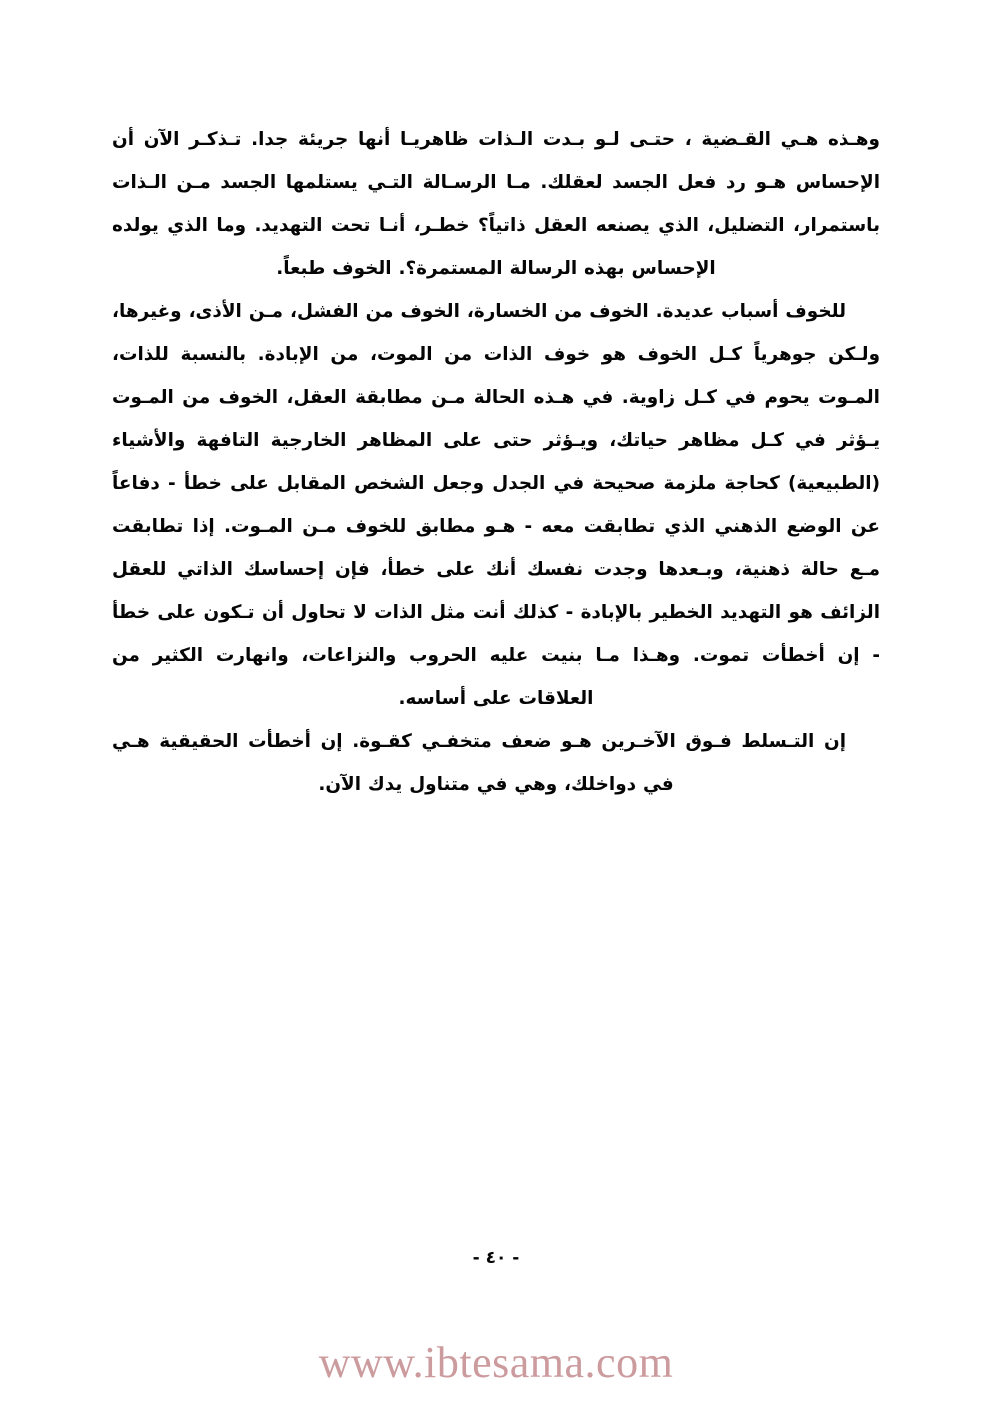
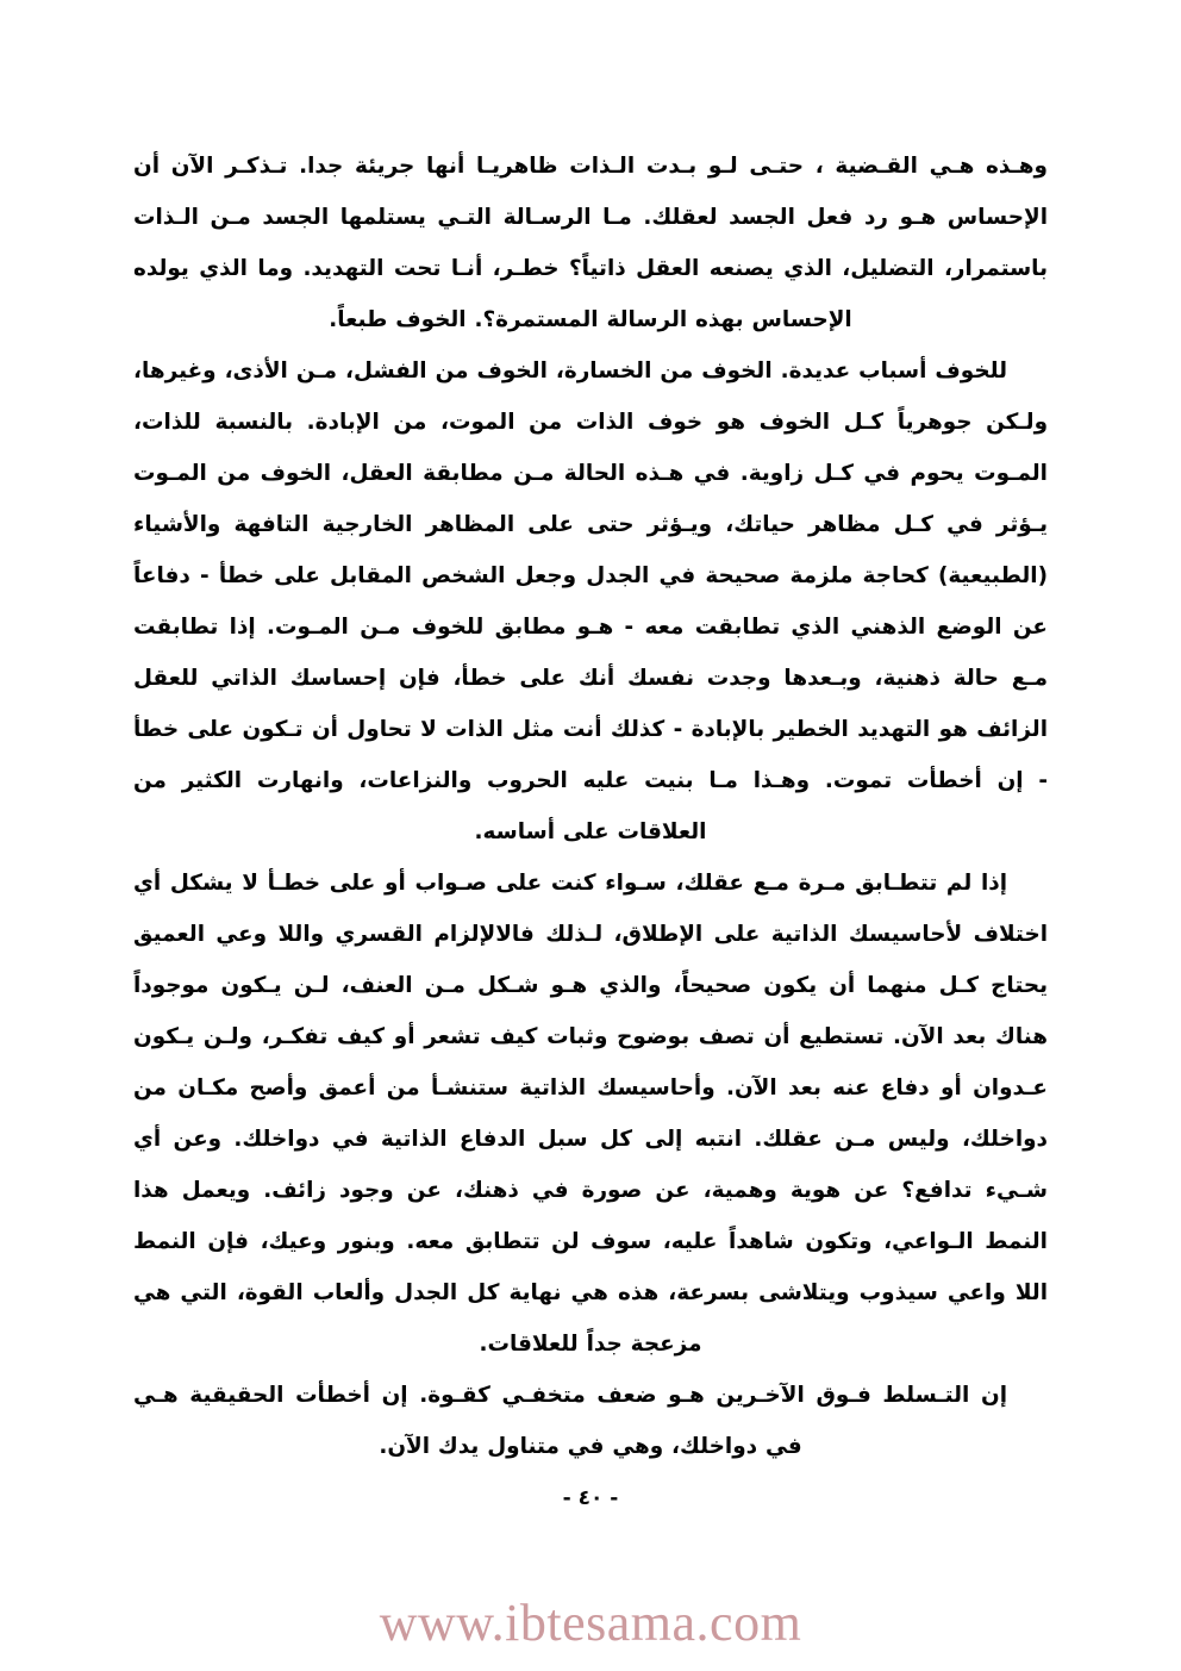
  وهـذه هـي القـضية ، حتـى لـو بـدت الـذات ظاهريـا أنها جريئة جدا. تـذكـر الآن أن الإحساس هـو رد فعل الجسد لعقلك. مـا الرسـالة التـي يستلمها الجسد مـن الـذات باستمرار، التضليل، الذي يصنعه العقل ذاتياً؟ خطـر، أنـا تحت التهديد. وما الذي يولده الإحساس بهذه الرسالة المستمرة؟. الخوف طبعاً.
  للخوف أسباب عديدة. الخوف من الخسارة، الخوف من الفشل، مـن الأذى، وغيرها، ولـكن جوهرياً كـل الخوف هو خوف الذات من الموت، من الإبادة. بالنسبة للذات، المـوت يحوم في كـل زاوية. في هـذه الحالة مـن مطابقة العقل، الخوف من المـوت يـؤثر في كـل مظاهر حياتك، ويـؤثر حتى على المظاهر الخارجية التافهة والأشياء (الطبيعية) كحاجة ملزمة صحيحة في الجدل وجعل الشخص المقابل على خطأ - دفاعاً عن الوضع الذهني الذي تطابقت معه - هـو مطابق للخوف مـن المـوت. إذا تطابقت مـع حالة ذهنية، وبـعدها وجدت نفسك أنك على خطأ، فإن إحساسك الذاتي للعقل الزائف هو التهديد الخطير بالإبادة - كذلك أنت مثل الذات لا تحاول أن تـكون على خطأ - إن أخطأت تموت. وهـذا مـا بنيت عليه الحروب والنزاعات، وانهارت الكثير من العلاقات على أساسه.
+ إذا لم تتطـابق مـرة مـع عقلك، سـواء كنت على صـواب أو على خطـأ لا يشكل أي اختلاف لأحاسيسك الذاتية على الإطلاق، لـذلك فالالإلزام القسري واللا وعي العميق يحتاج كـل منهما أن يكون صحيحاً، والذي هـو شـكل مـن العنف، لـن يـكون موجوداً هناك بعد الآن. تستطيع أن تصف بوضوح وثبات كيف تشعر أو كيف تفكـر، ولـن يـكون عـدوان أو دفاع عنه بعد الآن. وأحاسيسك الذاتية ستنشـأ من أعمق وأصح مكـان من دواخلك، وليس مـن عقلك. انتبه إلى كل سبل الدفاع الذاتية في دواخلك. وعن أي شـيء تدافع؟ عن هوية وهمية، عن صورة في ذهنك، عن وجود زائف. ويعمل هذا النمط الـواعي، وتكون شاهداً عليه، سوف لن تتطابق معه. وبنور وعيك، فإن النمط اللا واعي سيذوب ويتلاشى بسرعة، هذه هي نهاية كل الجدل وألعاب القوة، التي هي مزعجة جداً للعلاقات.
  إن التـسلط فـوق الآخـرين هـو ضعف متخفـي كقـوة. إن أخطأت الحقيقية هـي في دواخلك، وهي في متناول يدك الآن.
  - ٤٠ -
  www.ibtesama.com
